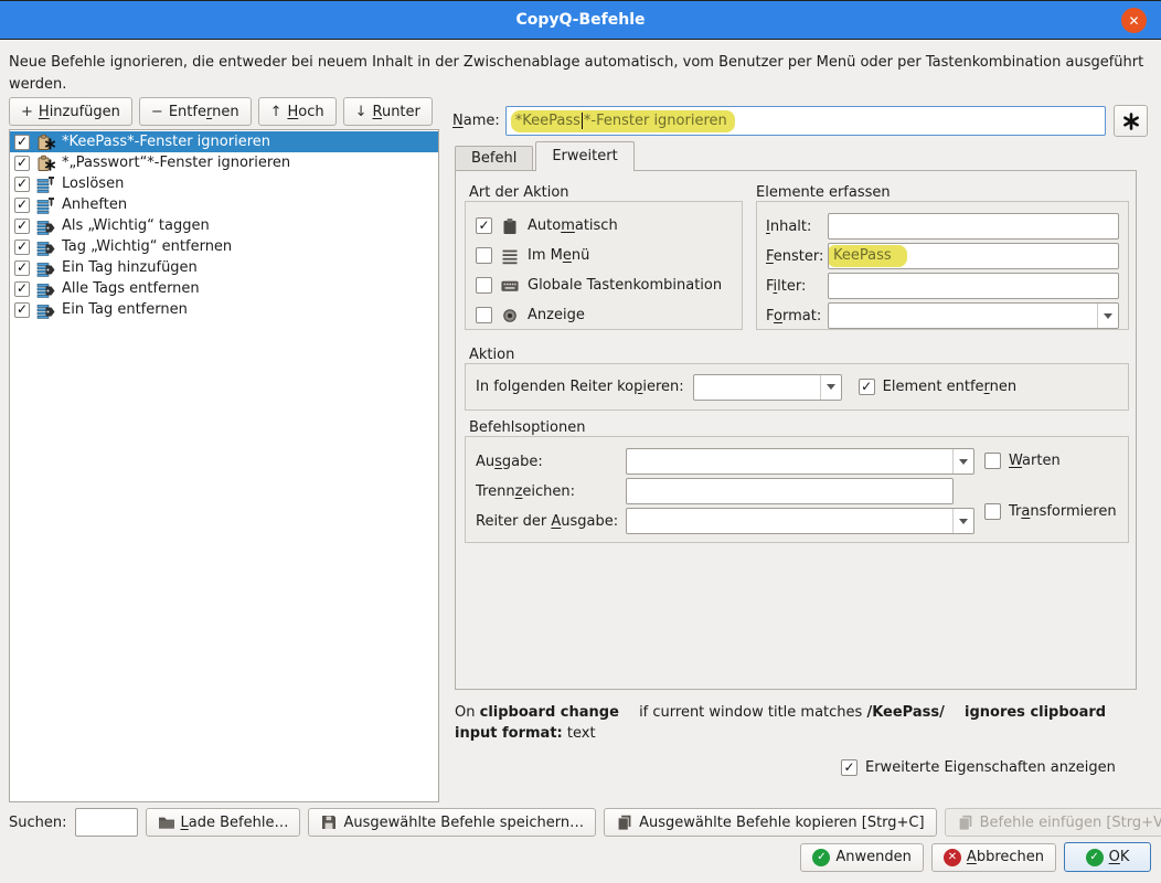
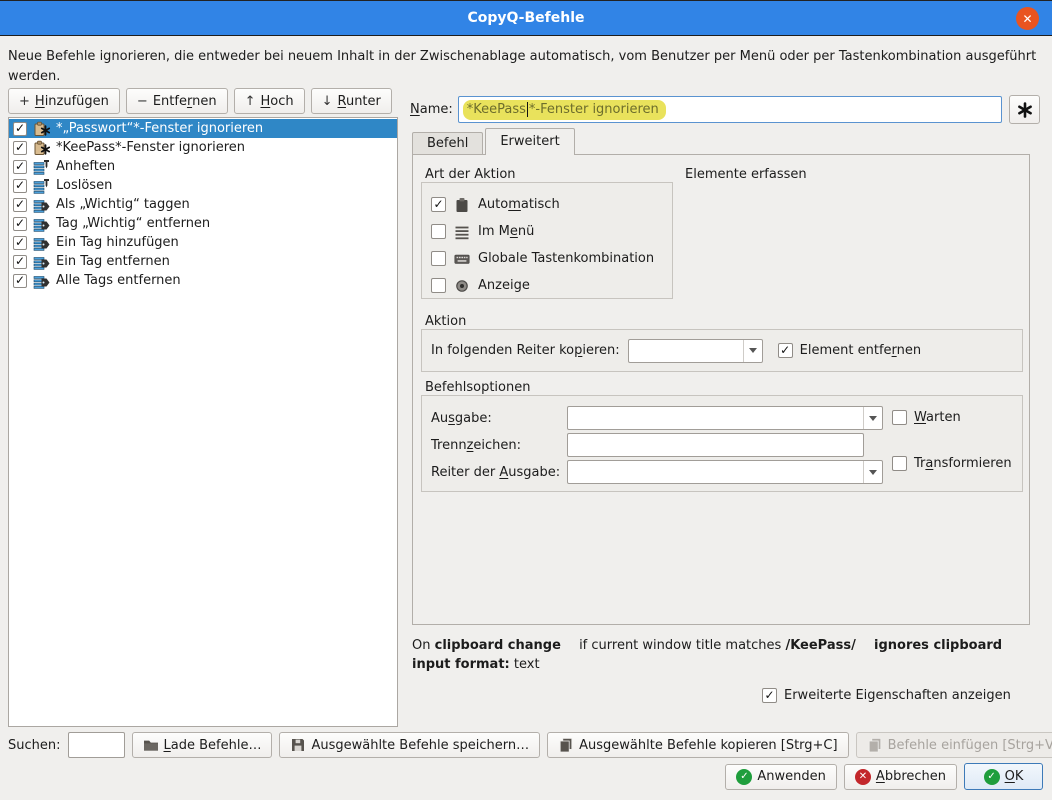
  CopyQ-Befehle
  ✕
  Neue Befehle ignorieren, die entweder bei neuem Inhalt in der Zwischenablage automatisch, vom Benutzer per Menü oder per Tastenkombination ausgeführt werden.
  +
  Hinzufügen
  −
  Entfernen
  ↑
  Hoch
  ↓
  Runter
  ✓
- *KeePass*-Fenster ignorieren
+ *„Passwort“*-Fenster ignorieren
  ✓
- *„Passwort“*-Fenster ignorieren
+ *KeePass*-Fenster ignorieren
  ✓
- Loslösen
+ Anheften
  ✓
- Anheften
+ Loslösen
  ✓
  Als „Wichtig“ taggen
  ✓
  Tag „Wichtig“ entfernen
  ✓
  Ein Tag hinzufügen
  ✓
- Alle Tags entfernen
+ Ein Tag entfernen
  ✓
- Ein Tag entfernen
+ Alle Tags entfernen
  Name:
  *KeePass
  *-Fenster ignorieren
  Befehl
  Erweitert
  Art der Aktion
  ✓
  Automatisch
  Im Menü
  Globale Tastenkombination
  Anzeige
  Elemente erfassen
- Inhalt:
- Fenster:
- KeePass
- Filter:
- Format:
  Aktion
  In folgenden Reiter kopieren:
  ✓
  Element entfernen
  Befehlsoptionen
  Ausgabe:
  Warten
  Trennzeichen:
  Reiter der Ausgabe:
  Transformieren
  On clipboard change if current window title matches /KeePass/ ignores clipboard
  input format: text
  ✓
  Erweiterte Eigenschaften anzeigen
  Suchen:
  Lade Befehle…
  Ausgewählte Befehle speichern…
  Ausgewählte Befehle kopieren [Strg+C]
  Befehle einfügen [Strg+V
  ✓
  Anwenden
  ✕
  Abbrechen
  ✓
  OK
